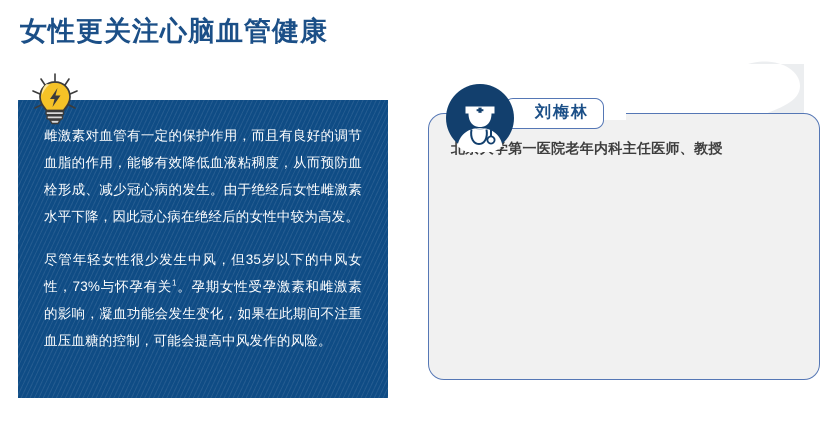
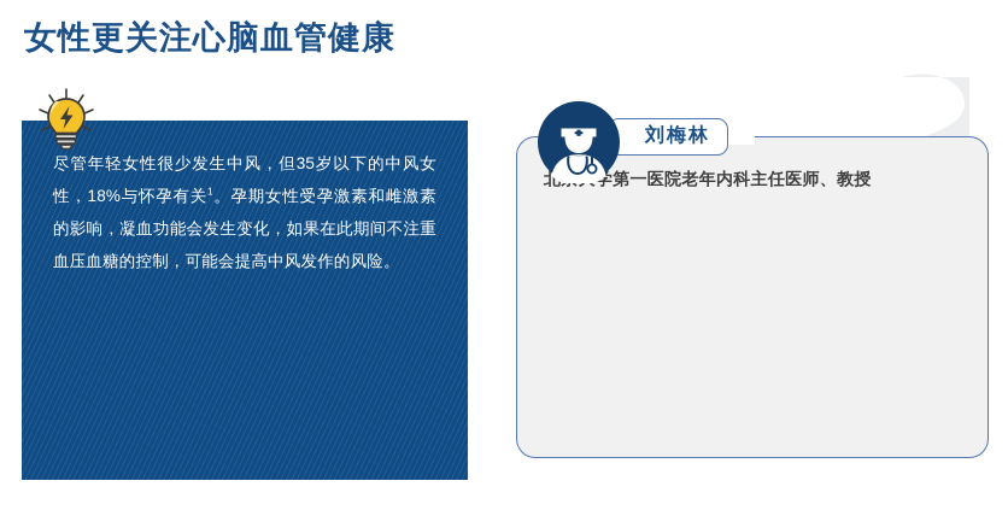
  女性更关注心脑血管健康
- 雌激素对血管有一定的保护作用，而且有良好的调节血脂的作用，能够有效降低血液粘稠度，从而预防血栓形成、减少冠心病的发生。由于绝经后女性雌激素水平下降，因此冠心病在绝经后的女性中较为高发。
- 尽管年轻女性很少发生中风，但35岁以下的中风女性，73%与怀孕有关1。孕期女性受孕激素和雌激素的影响，凝血功能会发生变化，如果在此期间不注重血压血糖的控制，可能会提高中风发作的风险。
+ 尽管年轻女性很少发生中风，但35岁以下的中风女性，18%与怀孕有关1。孕期女性受孕激素和雌激素的影响，凝血功能会发生变化，如果在此期间不注重血压血糖的控制，可能会提高中风发作的风险。
  北学第一医院老年内科主任医师、教授
  刘梅林
